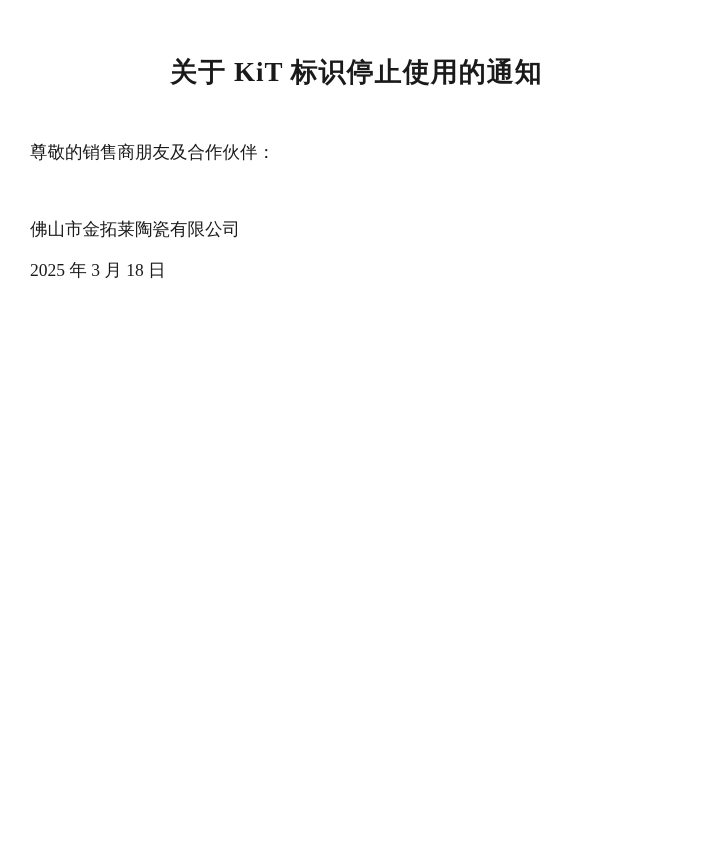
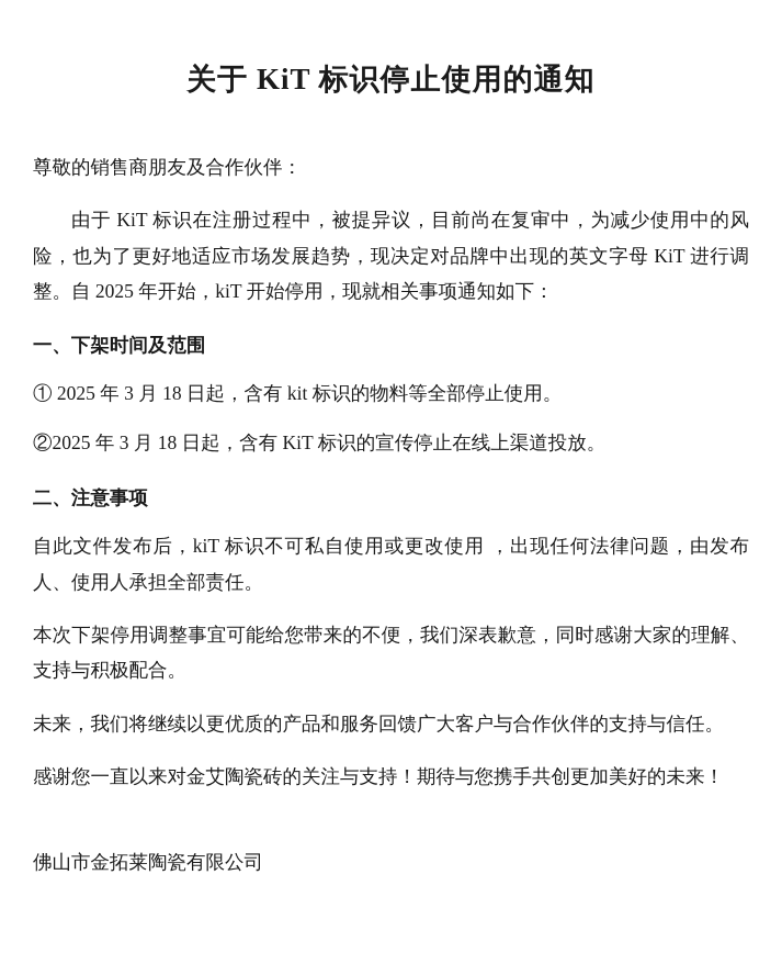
  关于 KiT 标识停止使用的通知
  尊敬的销售商朋友及合作伙伴：
+ 由于 KiT 标识在注册过程中，被提异议，目前尚在复审中，为减少使用中的风险，也为了更好地适应市场发展趋势，现决定对品牌中出现的英文字母 KiT 进行调整。自 2025 年开始，kiT 开始停用，现就相关事项通知如下：
+ 一、下架时间及范围
+ ① 2025 年 3 月 18 日起，含有 kit 标识的物料等全部停止使用。
+ ②2025 年 3 月 18 日起，含有 KiT 标识的宣传停止在线上渠道投放。
+ 二、注意事项
+ 自此文件发布后，kiT 标识不可私自使用或更改使用 ，出现任何法律问题，由发布人、使用人承担全部责任。
+ 本次下架停用调整事宜可能给您带来的不便，我们深表歉意，同时感谢大家的理解、支持与积极配合。
+ 未来，我们将继续以更优质的产品和服务回馈广大客户与合作伙伴的支持与信任。
+ 感谢您一直以来对金艾陶瓷砖的关注与支持！期待与您携手共创更加美好的未来！
  佛山市金拓莱陶瓷有限公司
- 2025 年 3 月 18 日
